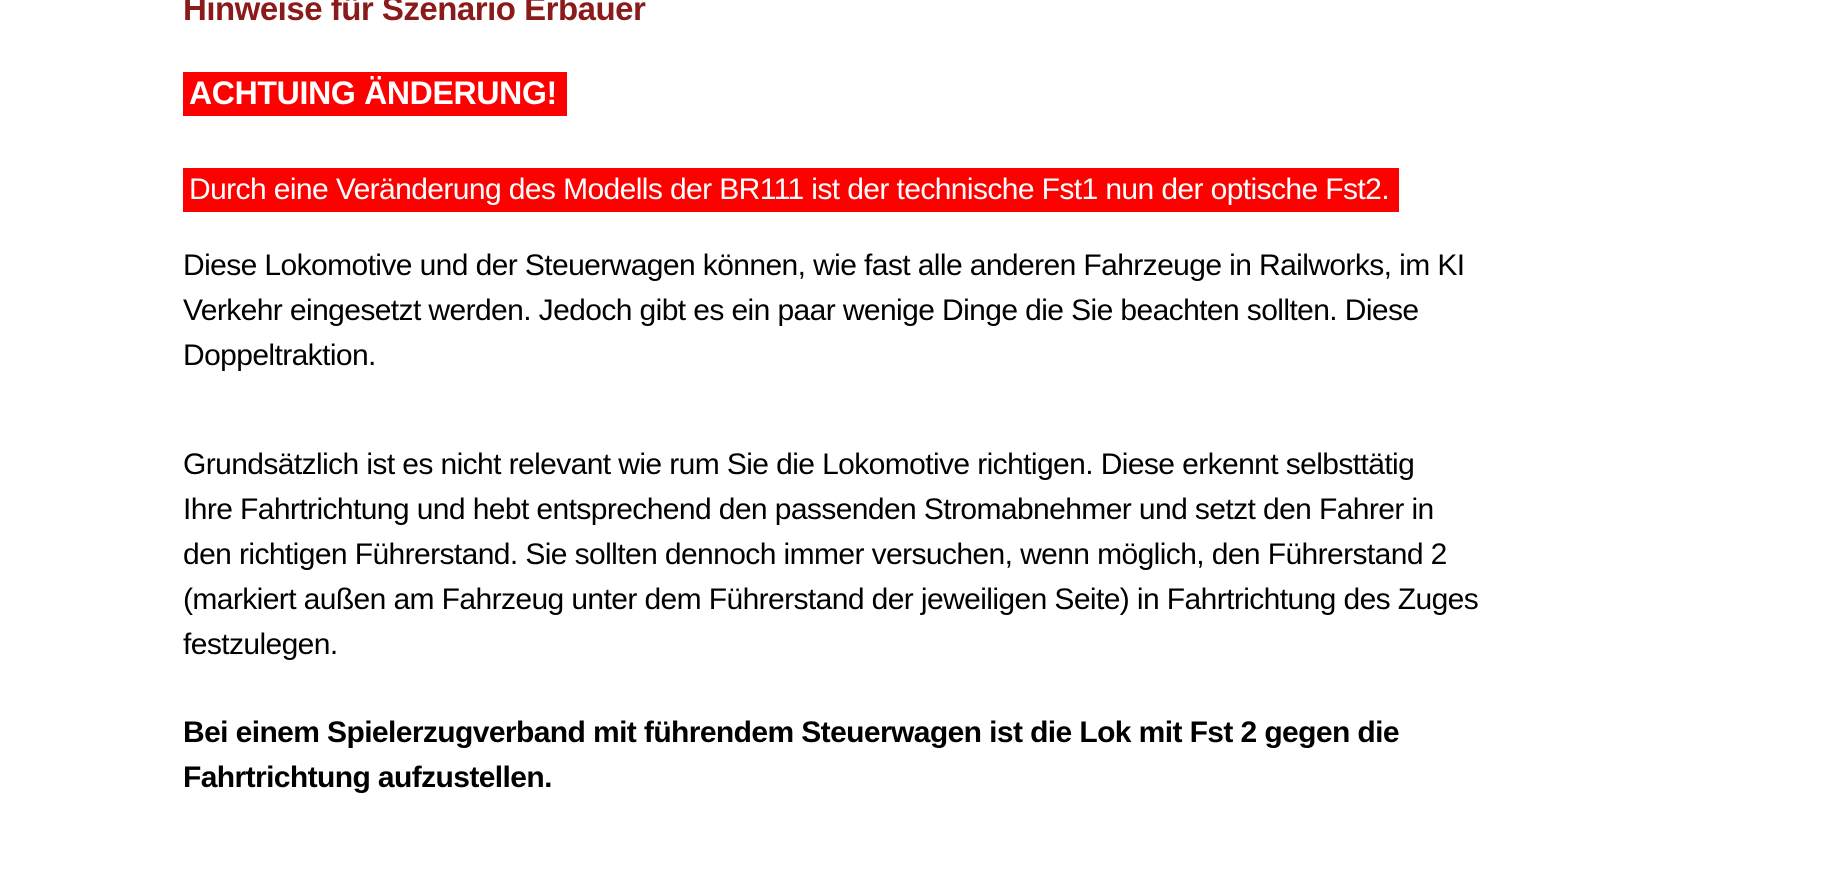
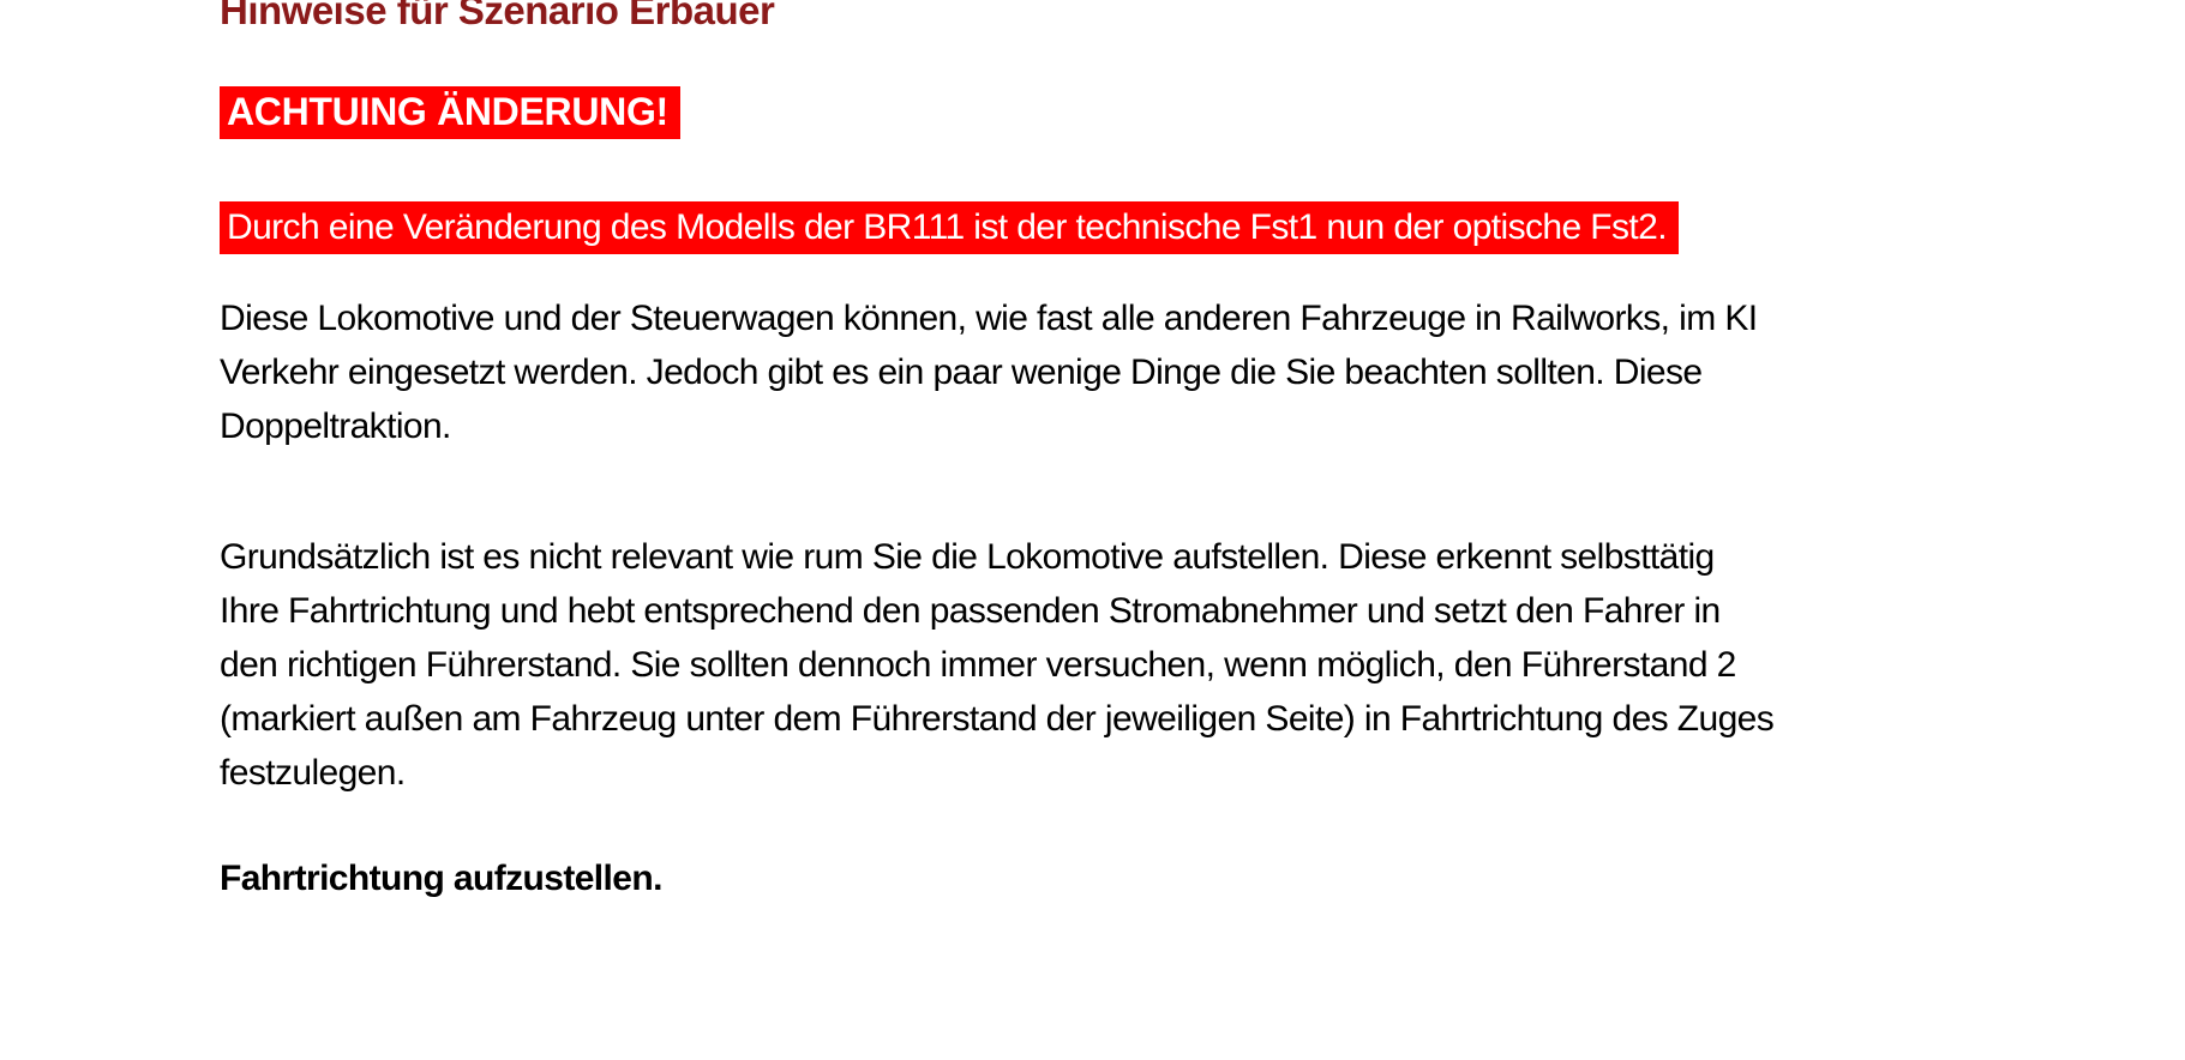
  Hinweise für Szenario Erbauer
  ACHTUING ÄNDERUNG!
  Durch eine Veränderung des Modells der BR111 ist der technische Fst1 nun der optische Fst2.
  Diese Lokomotive und der Steuerwagen können, wie fast alle anderen Fahrzeuge in Railworks, im KI
  Verkehr eingesetzt werden. Jedoch gibt es ein paar wenige Dinge die Sie beachten sollten. Diese
  Doppeltraktion.
- Grundsätzlich ist es nicht relevant wie rum Sie die Lokomotive richtigen. Diese erkennt selbsttätig
+ Grundsätzlich ist es nicht relevant wie rum Sie die Lokomotive aufstellen. Diese erkennt selbsttätig
  Ihre Fahrtrichtung und hebt entsprechend den passenden Stromabnehmer und setzt den Fahrer in
  den richtigen Führerstand. Sie sollten dennoch immer versuchen, wenn möglich, den Führerstand 2
  (markiert außen am Fahrzeug unter dem Führerstand der jeweiligen Seite) in Fahrtrichtung des Zuges
  festzulegen.
- Bei einem Spielerzugverband mit führendem Steuerwagen ist die Lok mit Fst 2 gegen die
  Fahrtrichtung aufzustellen.
